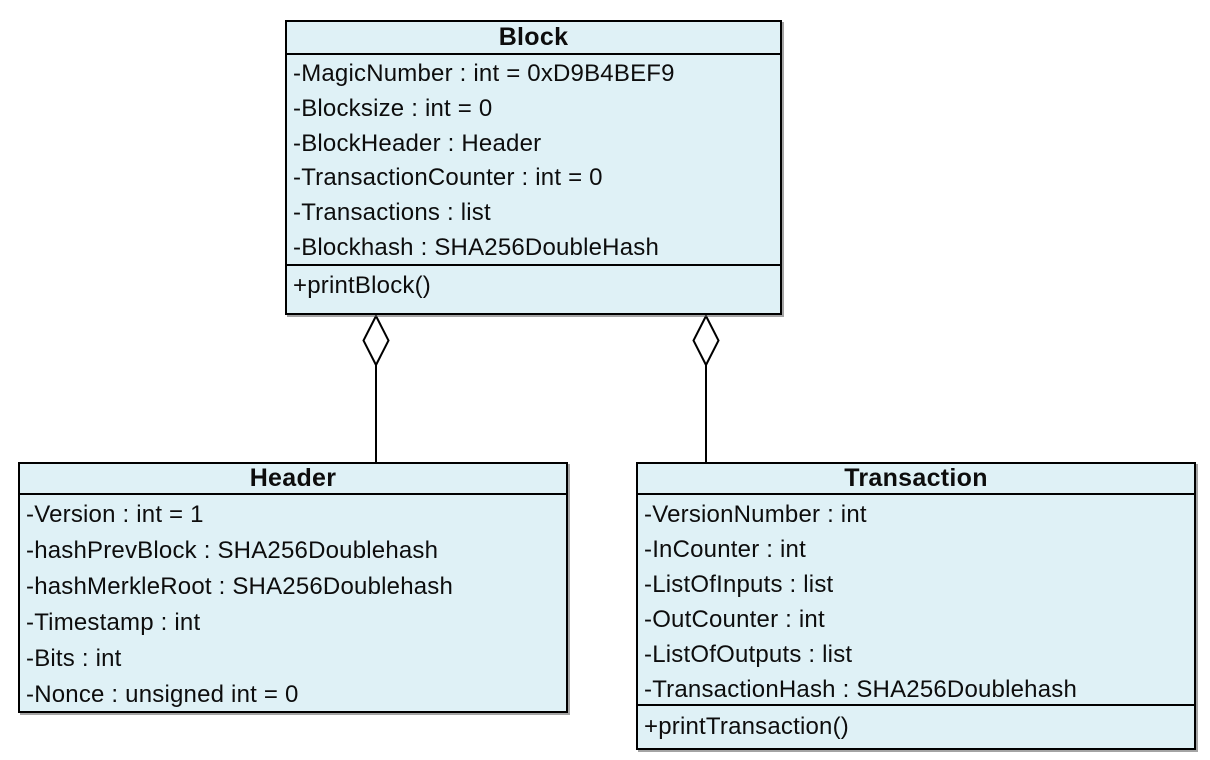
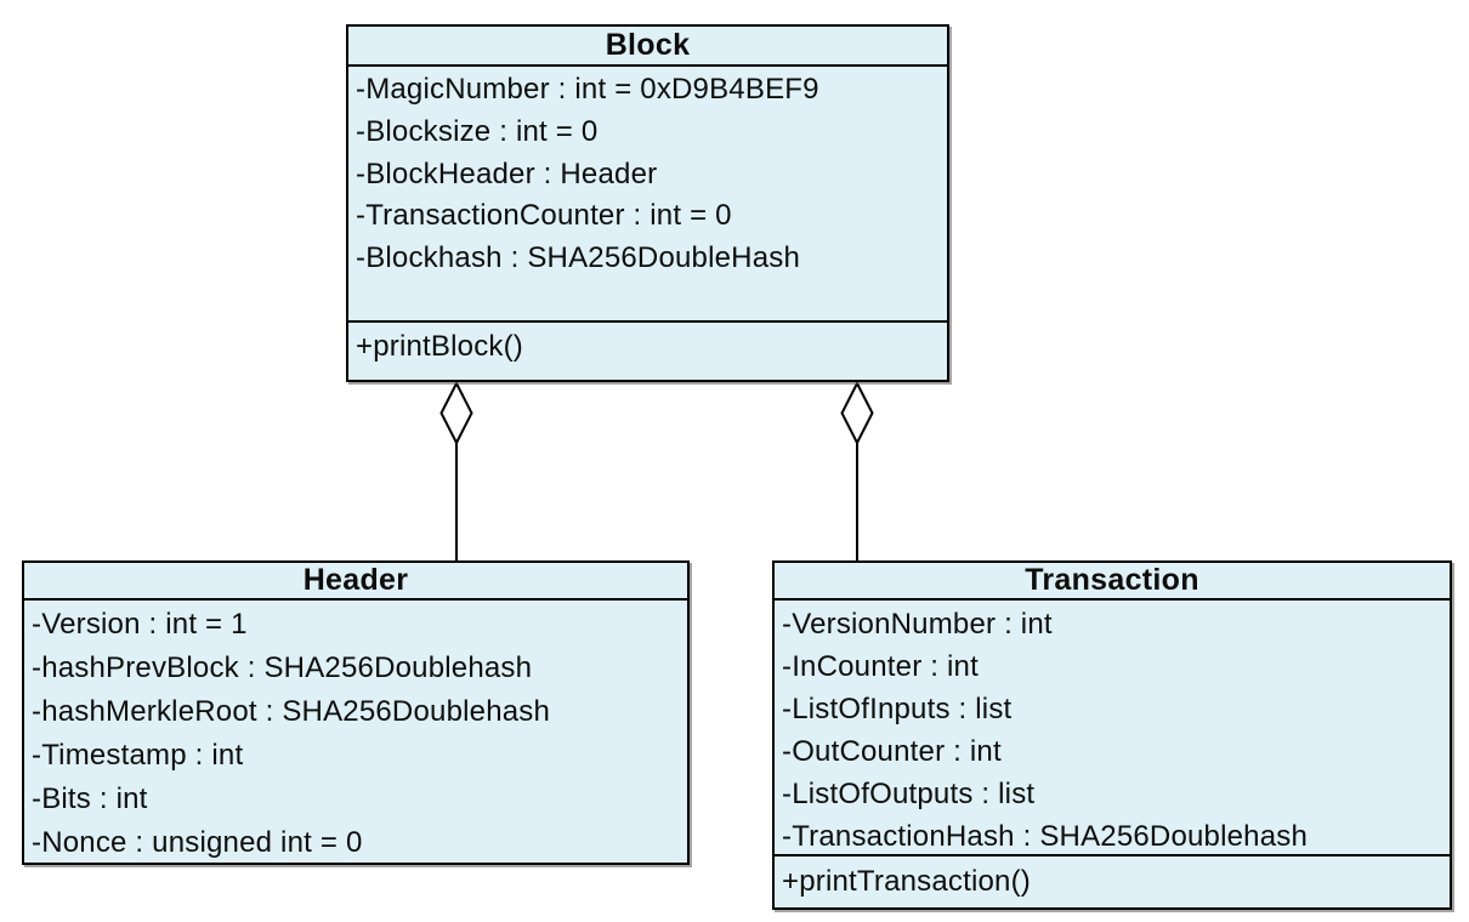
  Block
  -MagicNumber : int = 0xD9B4BEF9
  -Blocksize : int = 0
  -BlockHeader : Header
  -TransactionCounter : int = 0
- -Transactions : list
  -Blockhash : SHA256DoubleHash
  +printBlock()
  Header
  -Version : int = 1
  -hashPrevBlock : SHA256Doublehash
  -hashMerkleRoot : SHA256Doublehash
  -Timestamp : int
  -Bits : int
  -Nonce : unsigned int = 0
  Transaction
  -VersionNumber : int
  -InCounter : int
  -ListOfInputs : list
  -OutCounter : int
  -ListOfOutputs : list
  -TransactionHash : SHA256Doublehash
  +printTransaction()
